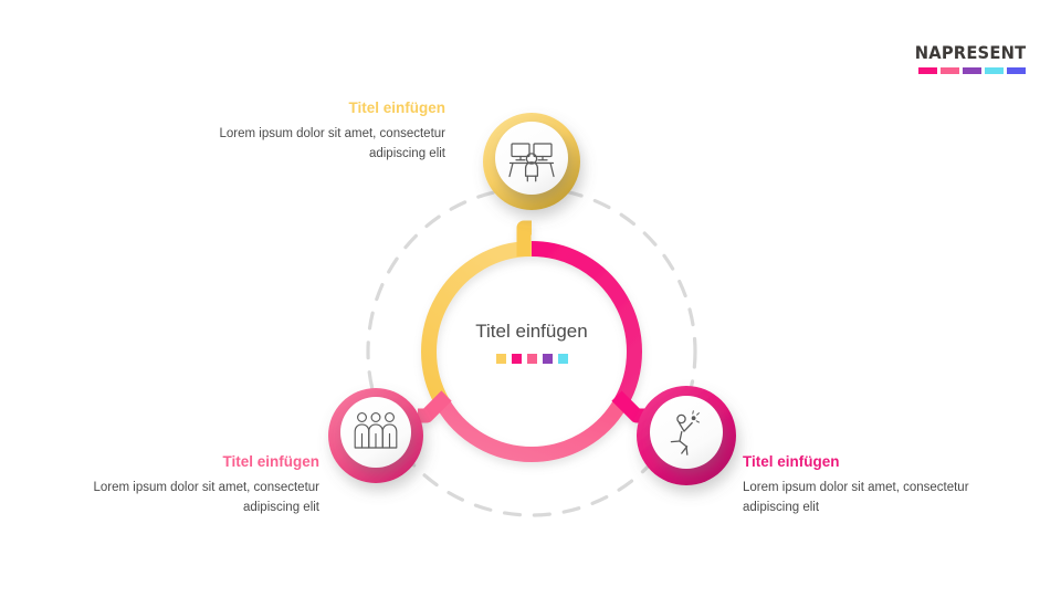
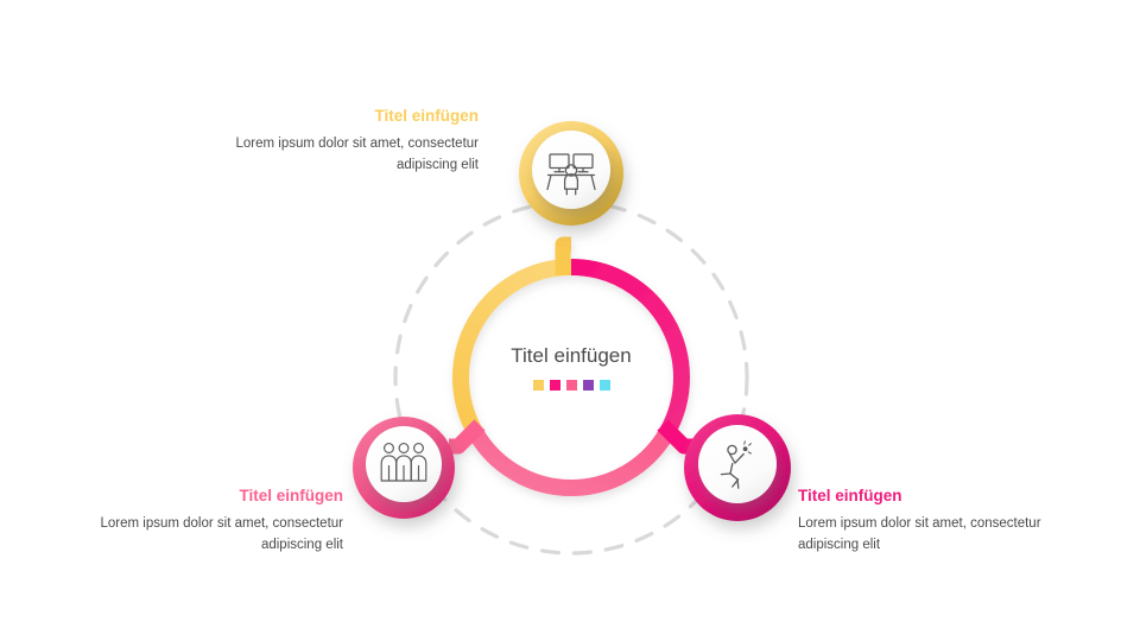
- NAPRESENT
  Titel einfügen
  Titel einfügen
  Lorem ipsum dolor sit amet, consectetur adipiscing elit
  Titel einfügen
  Lorem ipsum dolor sit amet, consectetur adipiscing elit
  Titel einfügen
  Lorem ipsum dolor sit amet, consectetur adipiscing elit
